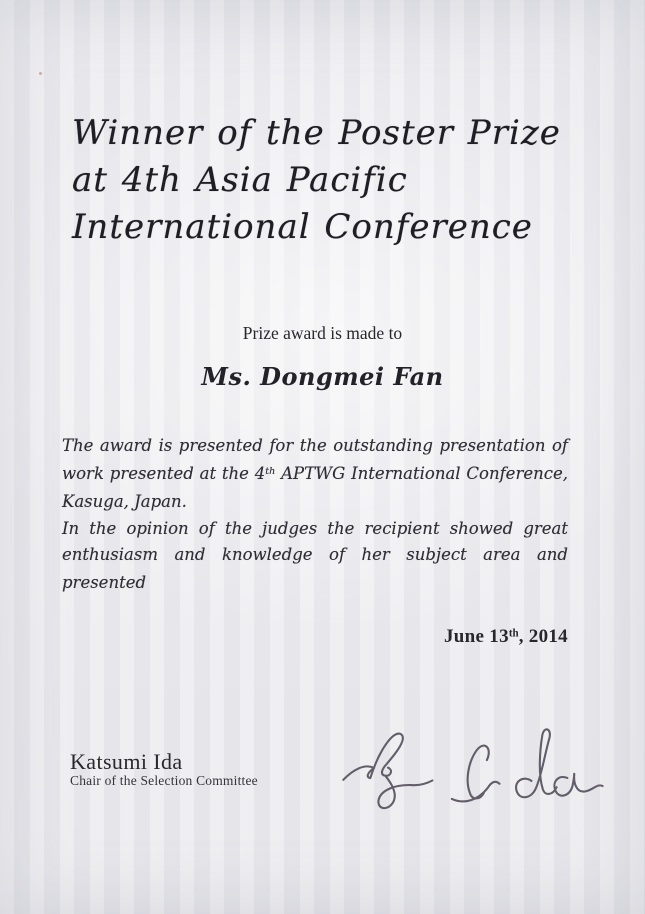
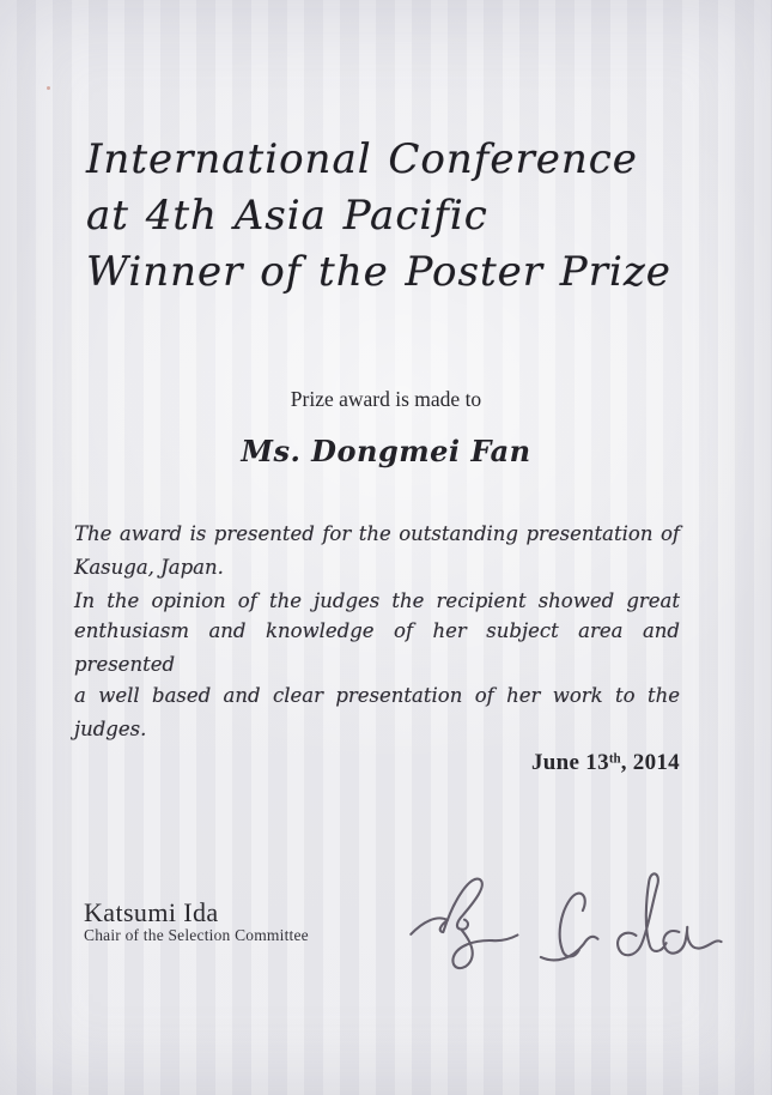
- Winner of the Poster Prize
+ International Conference
  at 4th Asia Pacific
- International Conference
+ Winner of the Poster Prize
  Prize award is made to
  Ms. Dongmei Fan
  The award is presented for the outstanding presentation of
- work presented at the 4th APTWG International Conference,
  Kasuga, Japan.
  In the opinion of the judges the recipient showed great
  enthusiasm and knowledge of her subject area and presented
+ a well based and clear presentation of her work to the judges.
  June 13th, 2014
  Katsumi Ida
  Chair of the Selection Committee
